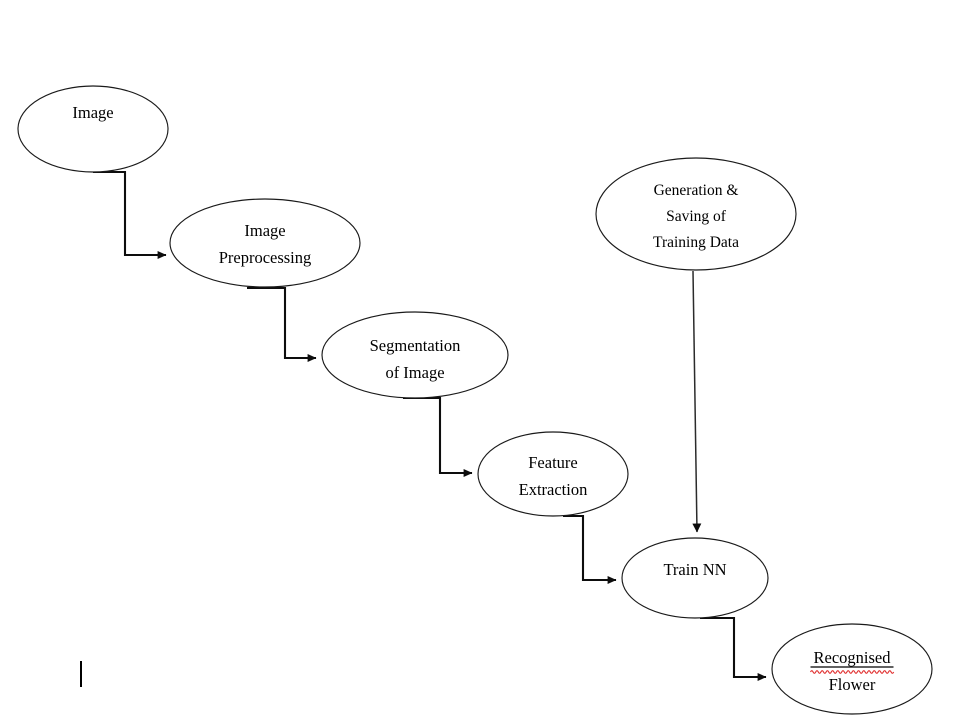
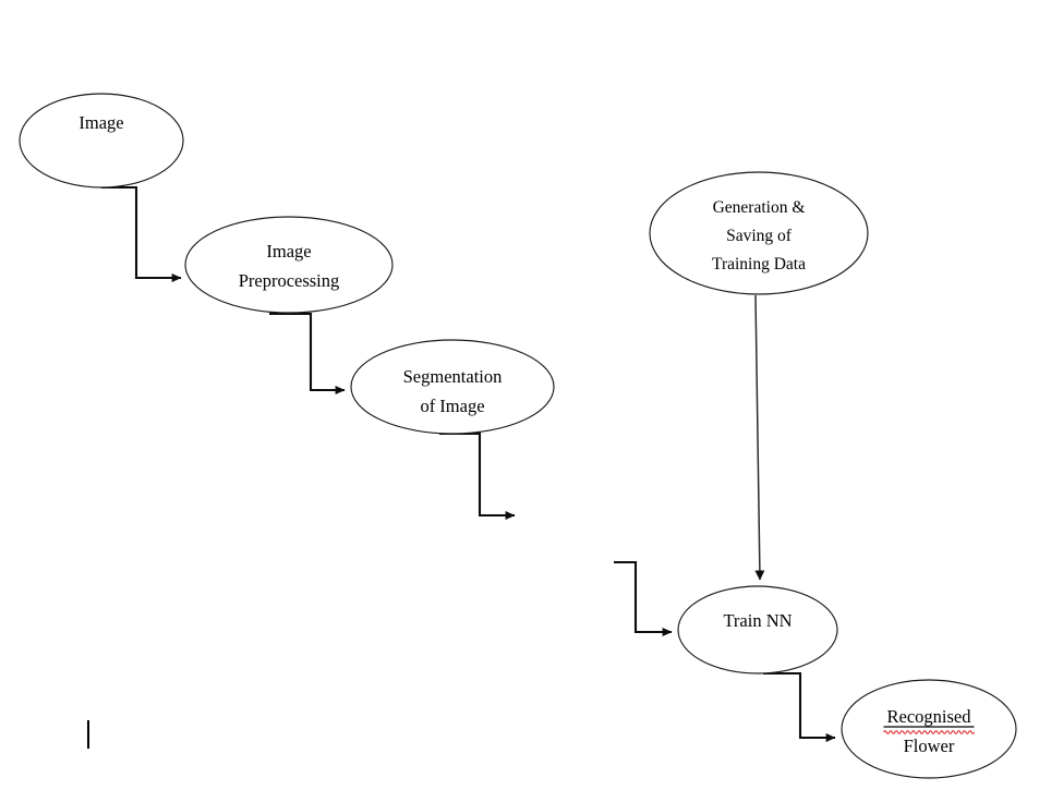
  Image
  Image
  Preprocessing
  Segmentation
  of Image
- Feature
- Extraction
  Generation &
  Saving of
  Training Data
  Train NN
  Recognised
  Flower
